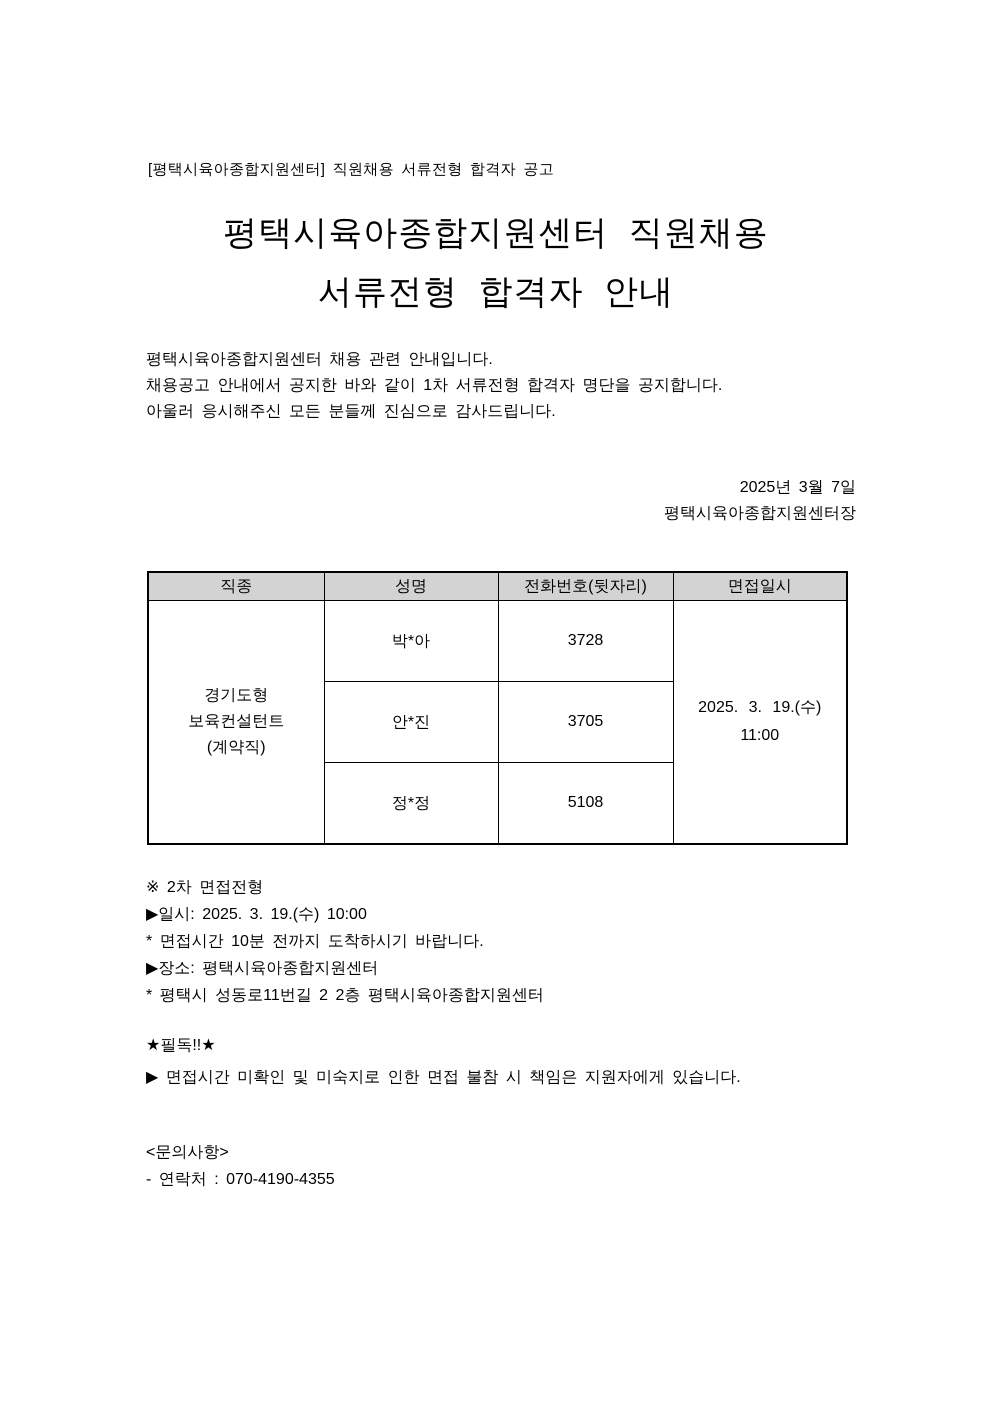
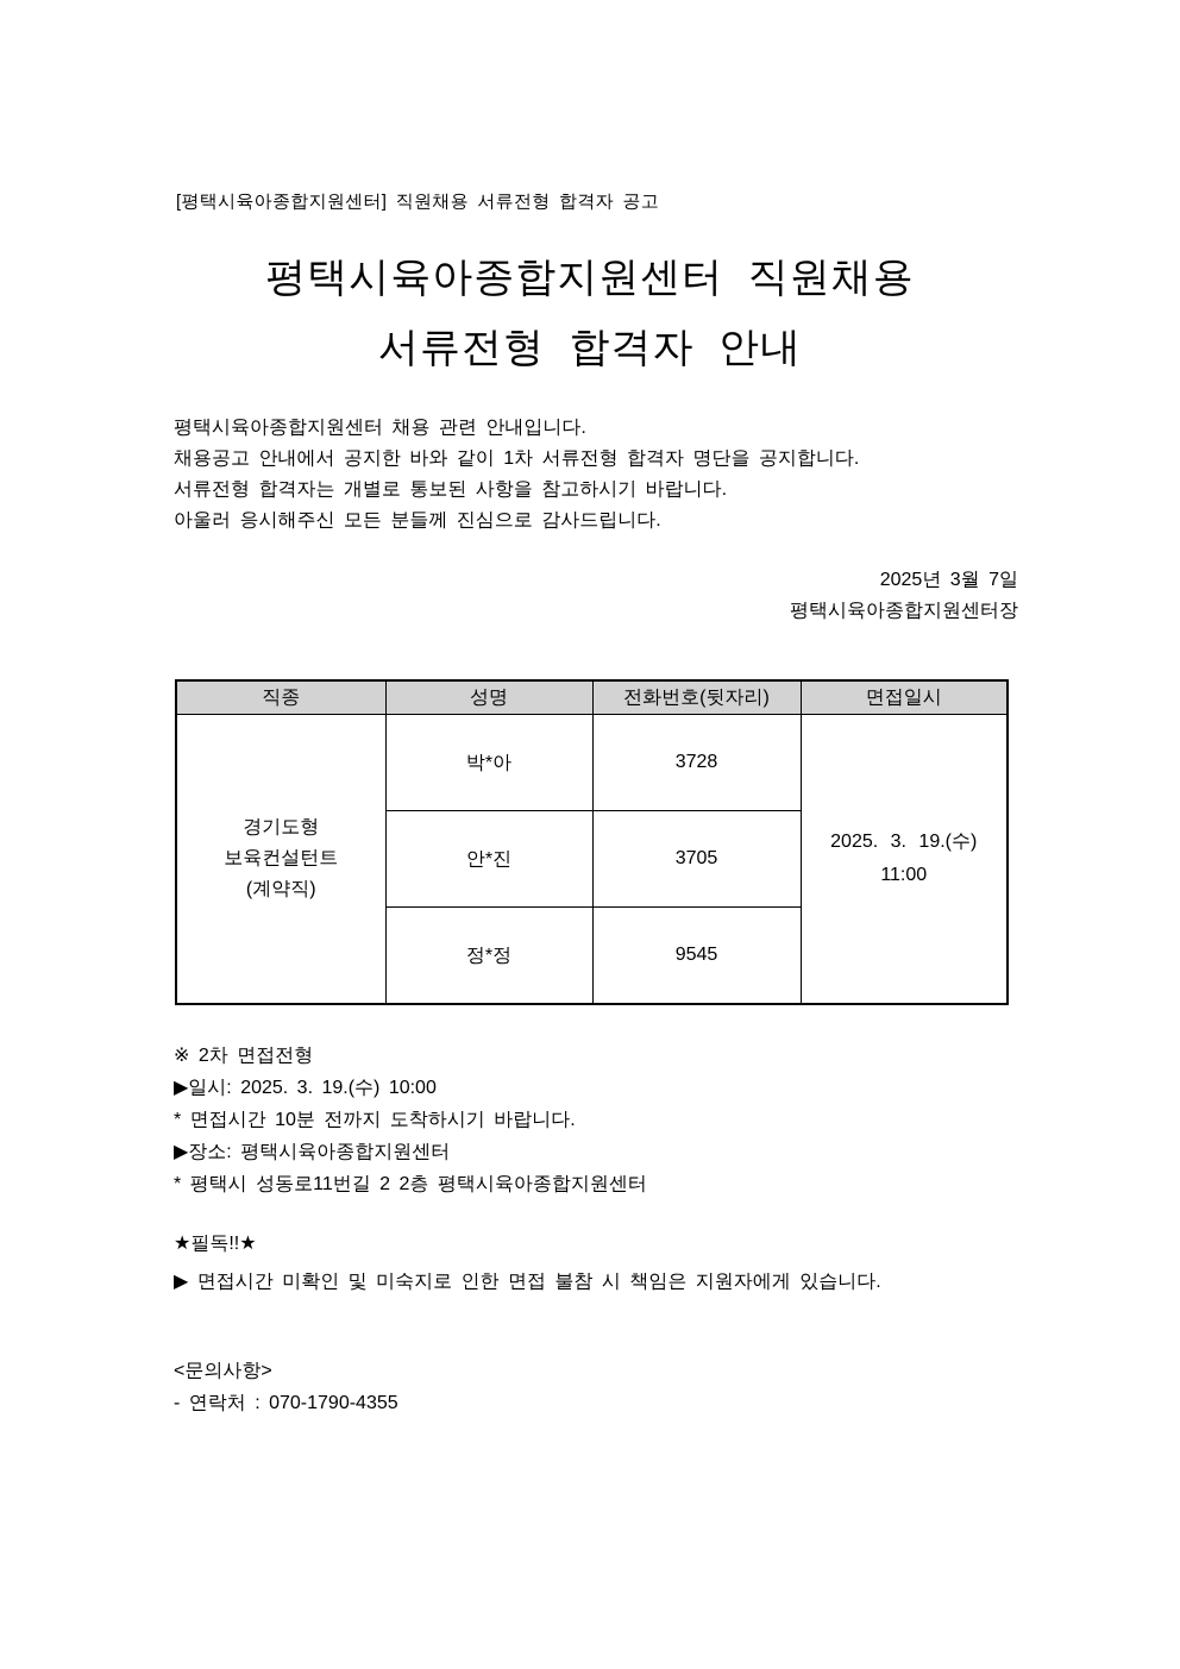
  [평택시육아종합지원센터] 직원채용 서류전형 합격자 공고
  평택시육아종합지원센터 직원채용
  서류전형 합격자 안내
  평택시육아종합지원센터 채용 관련 안내입니다.
  채용공고 안내에서 공지한 바와 같이 1차 서류전형 합격자 명단을 공지합니다.
+ 서류전형 합격자는 개별로 통보된 사항을 참고하시기 바랍니다.
  아울러 응시해주신 모든 분들께 진심으로 감사드립니다.
  2025년 3월 7일
  평택시육아종합지원센터장
  직종	성명	전화번호(뒷자리)	면접일시
  경기도형 보육컨설턴트 (계약직)	박*아	3728	2025. 3. 19.(수) 11:00
  안*진	3705
- 정*정	5108
+ 정*정	9545
  ※ 2차 면접전형
  ▶일시: 2025. 3. 19.(수) 10:00
  * 면접시간 10분 전까지 도착하시기 바랍니다.
  ▶장소: 평택시육아종합지원센터
  * 평택시 성동로11번길 2 2층 평택시육아종합지원센터
  ★필독!!★
  ▶ 면접시간 미확인 및 미숙지로 인한 면접 불참 시 책임은 지원자에게 있습니다.
  <문의사항>
- - 연락처 : 070-4190-4355
+ - 연락처 : 070-1790-4355
